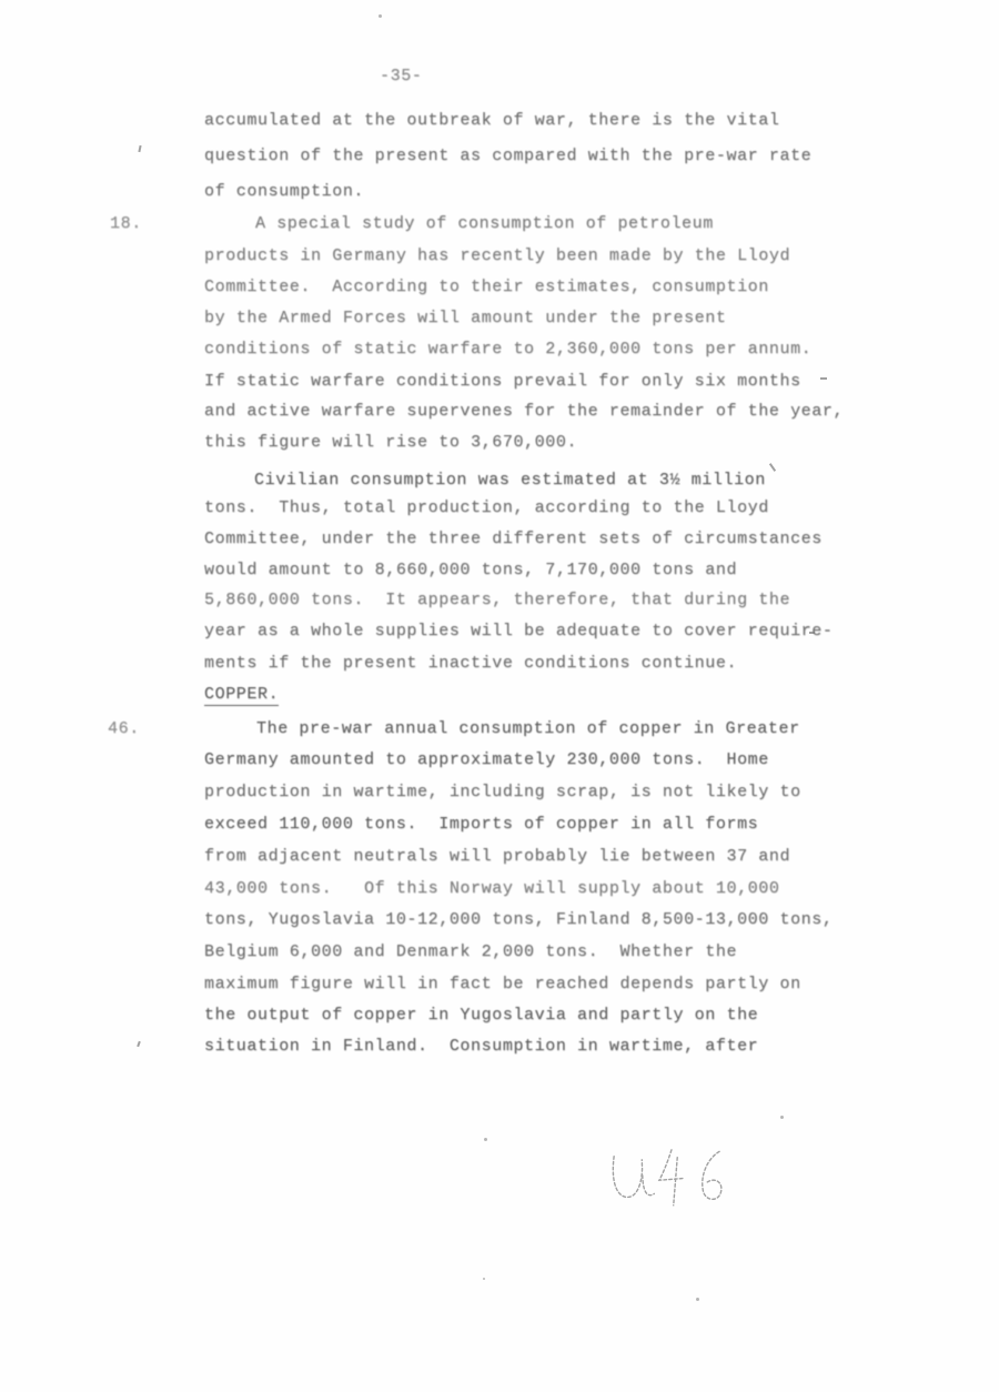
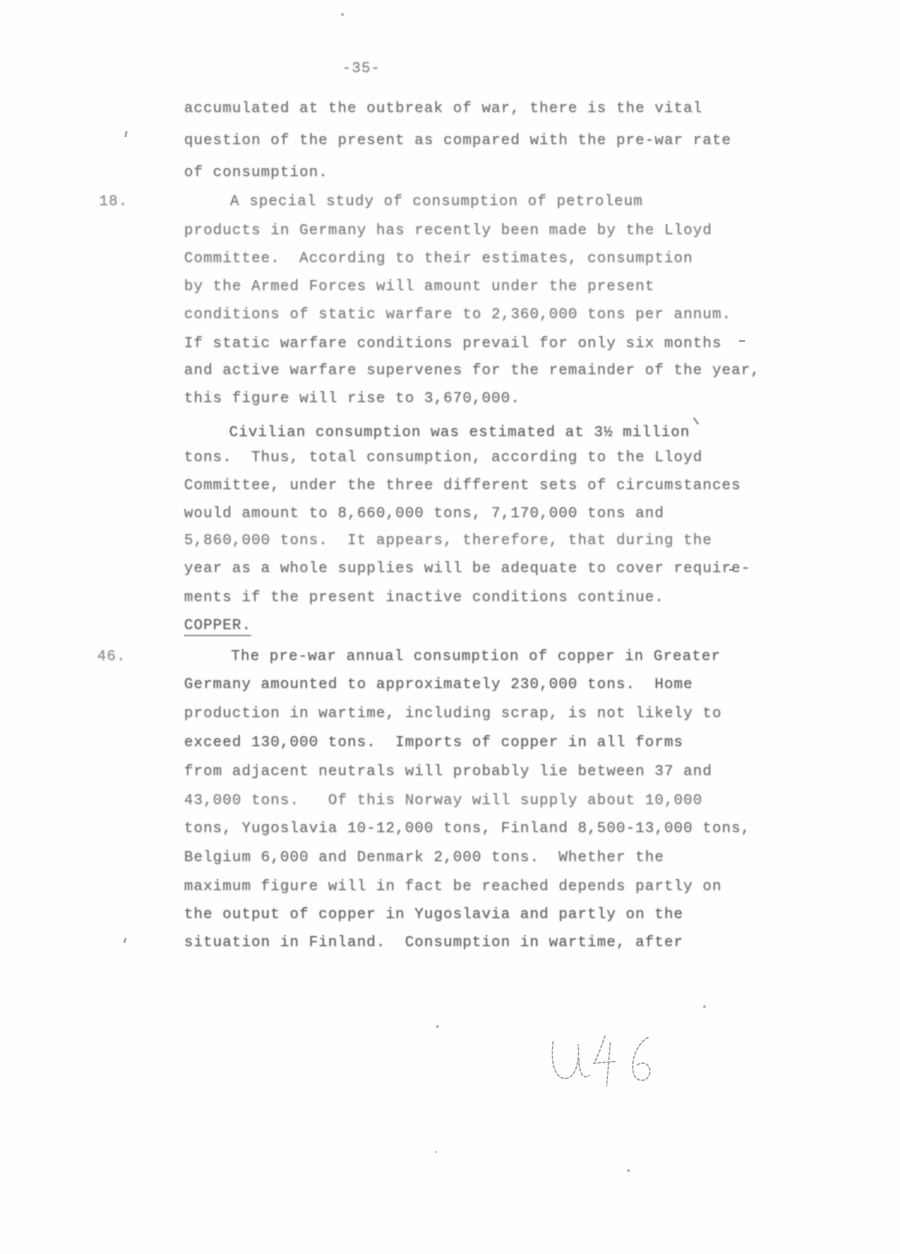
  -35-
  accumulated at the outbreak of war, there is the vital
  question of the present as compared with the pre-war rate
  of consumption.
  18.
  A special study of consumption of petroleum
  products in Germany has recently been made by the Lloyd
  Committee. According to their estimates, consumption
  by the Armed Forces will amount under the present
  conditions of static warfare to 2,360,000 tons per annum.
  If static warfare conditions prevail for only six months
  and active warfare supervenes for the remainder of the year,
  this figure will rise to 3,670,000.
  Civilian consumption was estimated at 3½ million
- tons. Thus, total production, according to the Lloyd
+ tons. Thus, total consumption, according to the Lloyd
  Committee, under the three different sets of circumstances
  would amount to 8,660,000 tons, 7,170,000 tons and
  5,860,000 tons. It appears, therefore, that during the
  year as a whole supplies will be adequate to cover require-
  ments if the present inactive conditions continue.
  COPPER.
  46.
  The pre-war annual consumption of copper in Greater
  Germany amounted to approximately 230,000 tons. Home
  production in wartime, including scrap, is not likely to
- exceed 110,000 tons. Imports of copper in all forms
+ exceed 130,000 tons. Imports of copper in all forms
  from adjacent neutrals will probably lie between 37 and
  43,000 tons. Of this Norway will supply about 10,000
  tons, Yugoslavia 10-12,000 tons, Finland 8,500-13,000 tons,
  Belgium 6,000 and Denmark 2,000 tons. Whether the
  maximum figure will in fact be reached depends partly on
  the output of copper in Yugoslavia and partly on the
  situation in Finland. Consumption in wartime, after
